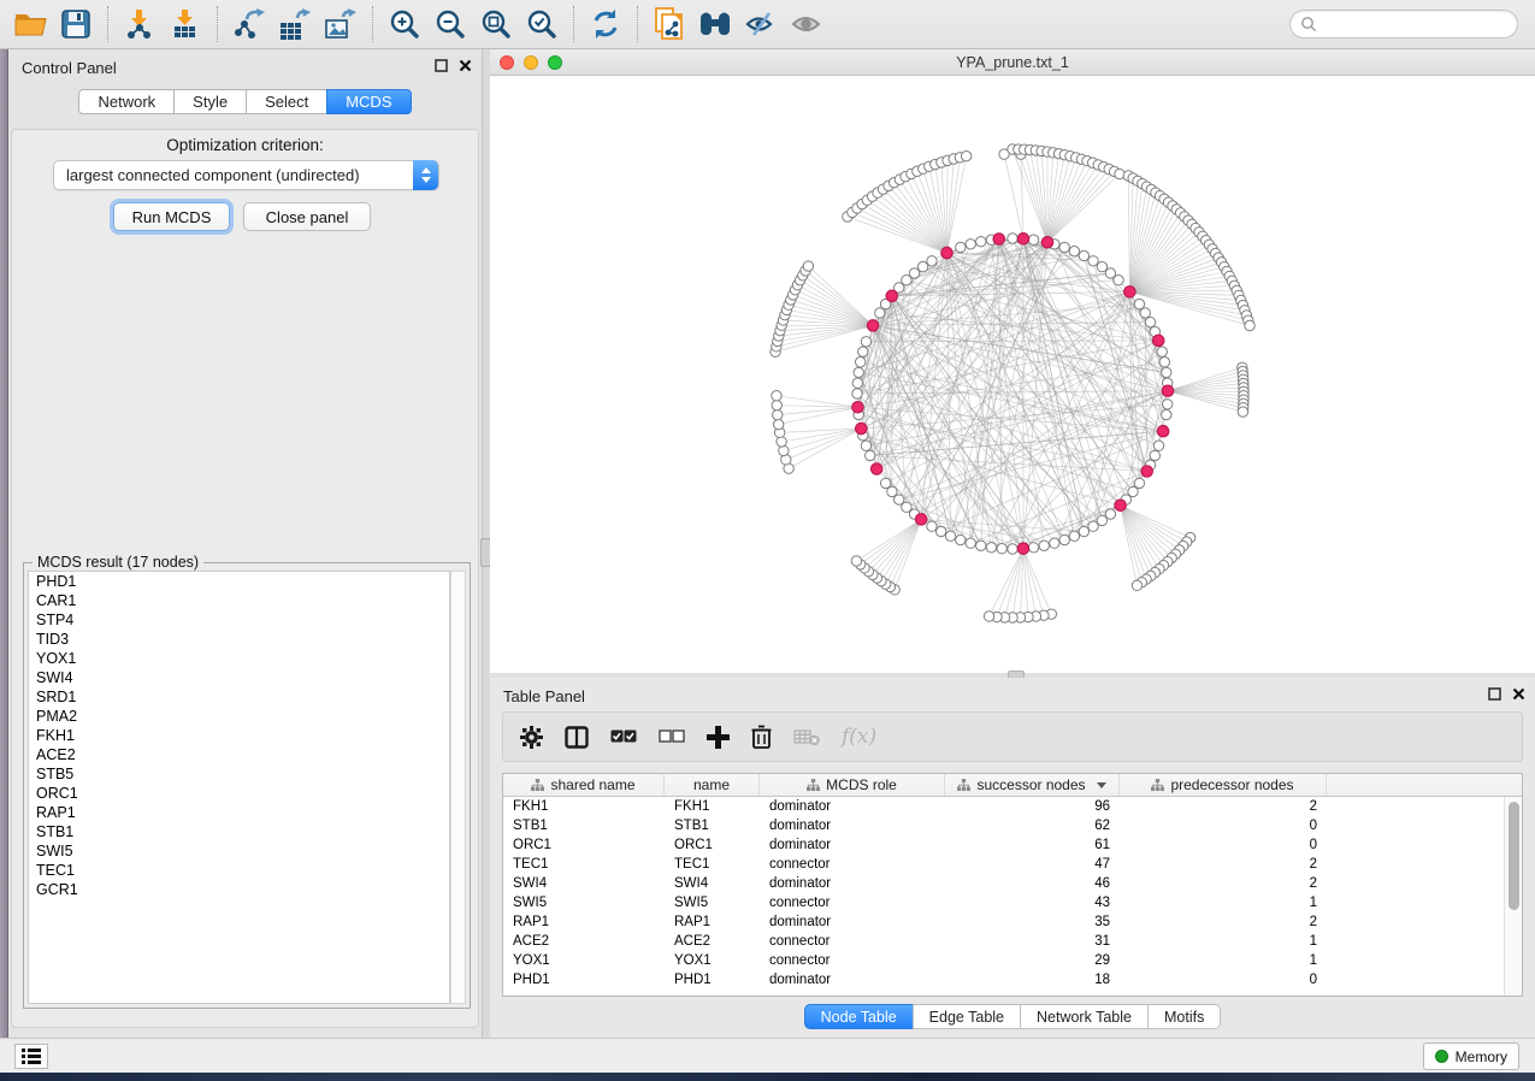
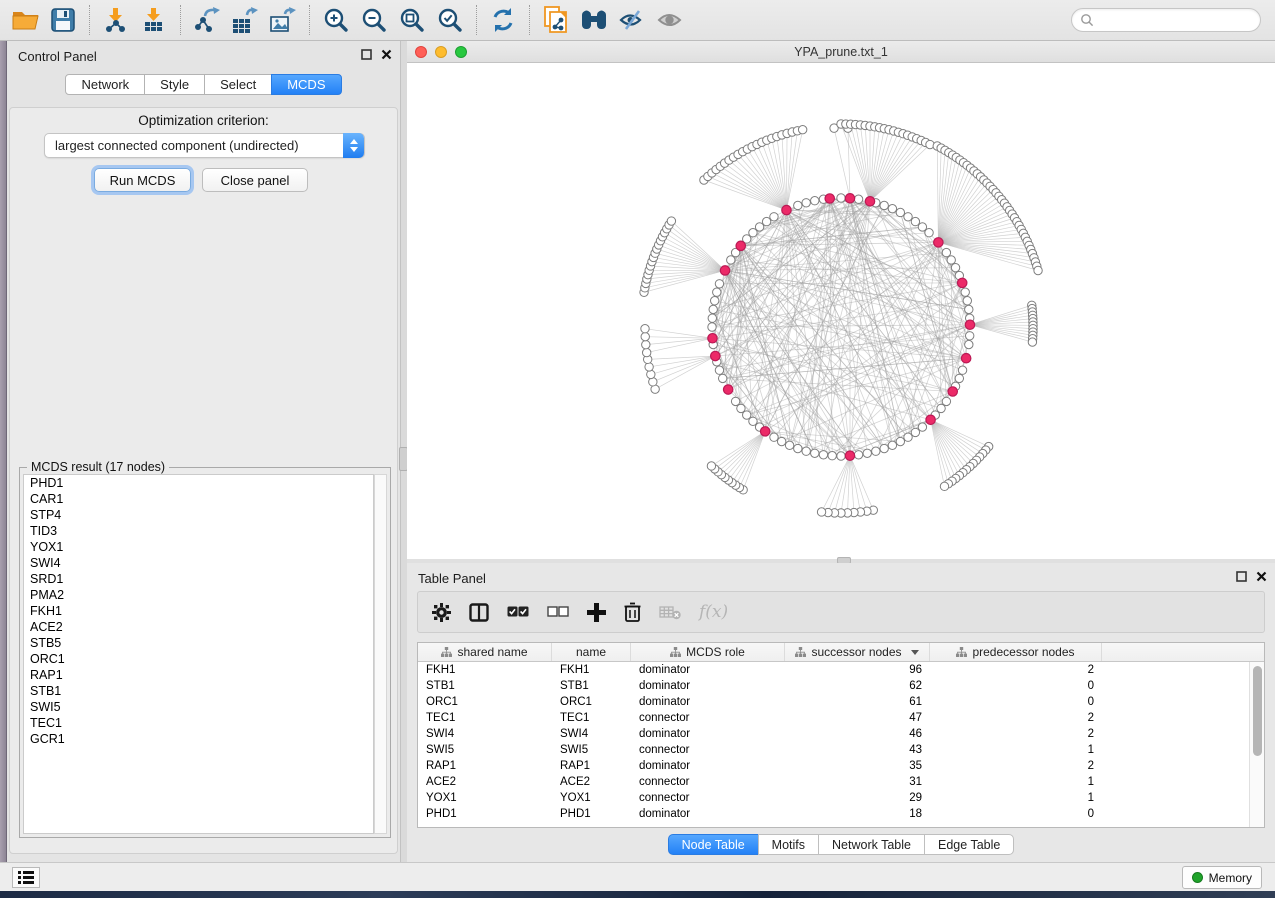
  Control Panel
  Network
  Style
  Select
  MCDS
  Optimization criterion:
  largest connected component (undirected)
  Run MCDS
  Close panel
  MCDS result (17 nodes)
  PHD1
  CAR1
  STP4
  TID3
  YOX1
  SWI4
  SRD1
  PMA2
  FKH1
  ACE2
  STB5
  ORC1
  RAP1
  STB1
  SWI5
  TEC1
  GCR1
  YPA_prune.txt_1
  Table Panel
  f(x)
  shared name
  name
  MCDS role
  successor nodes
  predecessor nodes
  FKH1
  FKH1
  dominator
  96
  2
  STB1
  STB1
  dominator
  62
  0
  ORC1
  ORC1
  dominator
  61
  0
  TEC1
  TEC1
  connector
  47
  2
  SWI4
  SWI4
  dominator
  46
  2
  SWI5
  SWI5
  connector
  43
  1
  RAP1
  RAP1
  dominator
  35
  2
  ACE2
  ACE2
  connector
  31
  1
  YOX1
  YOX1
  connector
  29
  1
  PHD1
  PHD1
  dominator
  18
  0
  Node Table
- Edge Table
+ Motifs
  Network Table
- Motifs
+ Edge Table
  Memory
